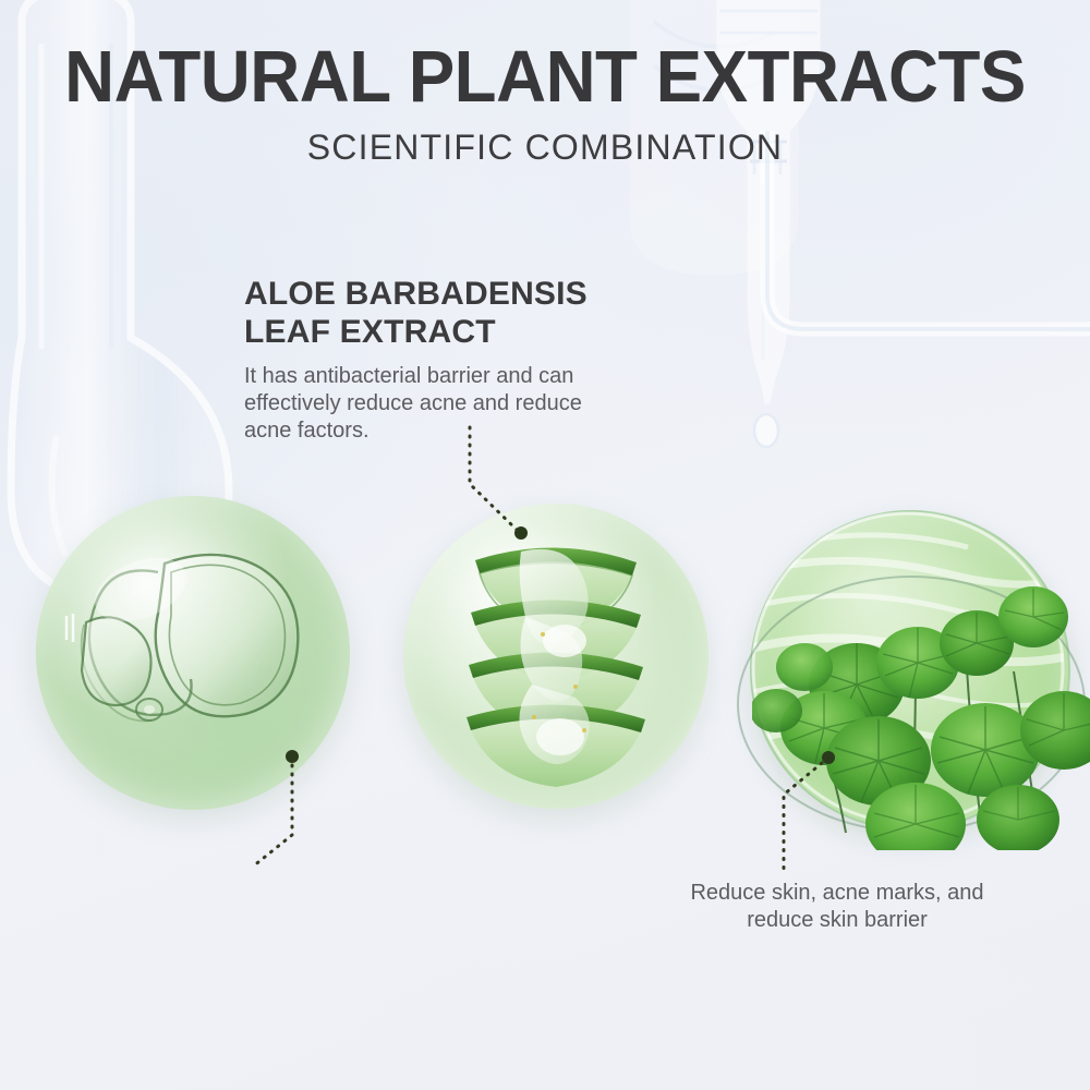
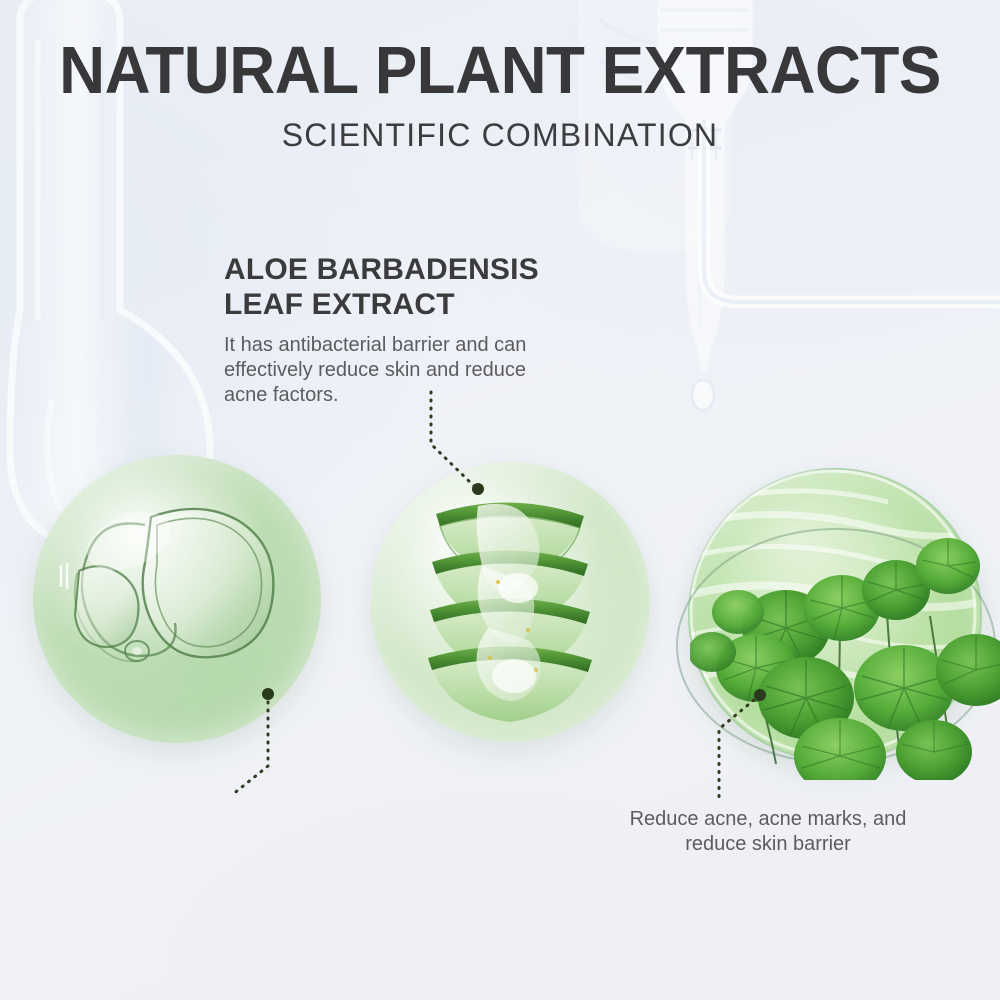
  NATURAL PLANT EXTRACTS
  SCIENTIFIC COMBINATION
  ALOE BARBADENSIS
  LEAF EXTRACT
  It has antibacterial barrier and can
- effectively reduce acne and reduce
+ effectively reduce skin and reduce
  acne factors.
- Reduce skin, acne marks, and
+ Reduce acne, acne marks, and
  reduce skin barrier
